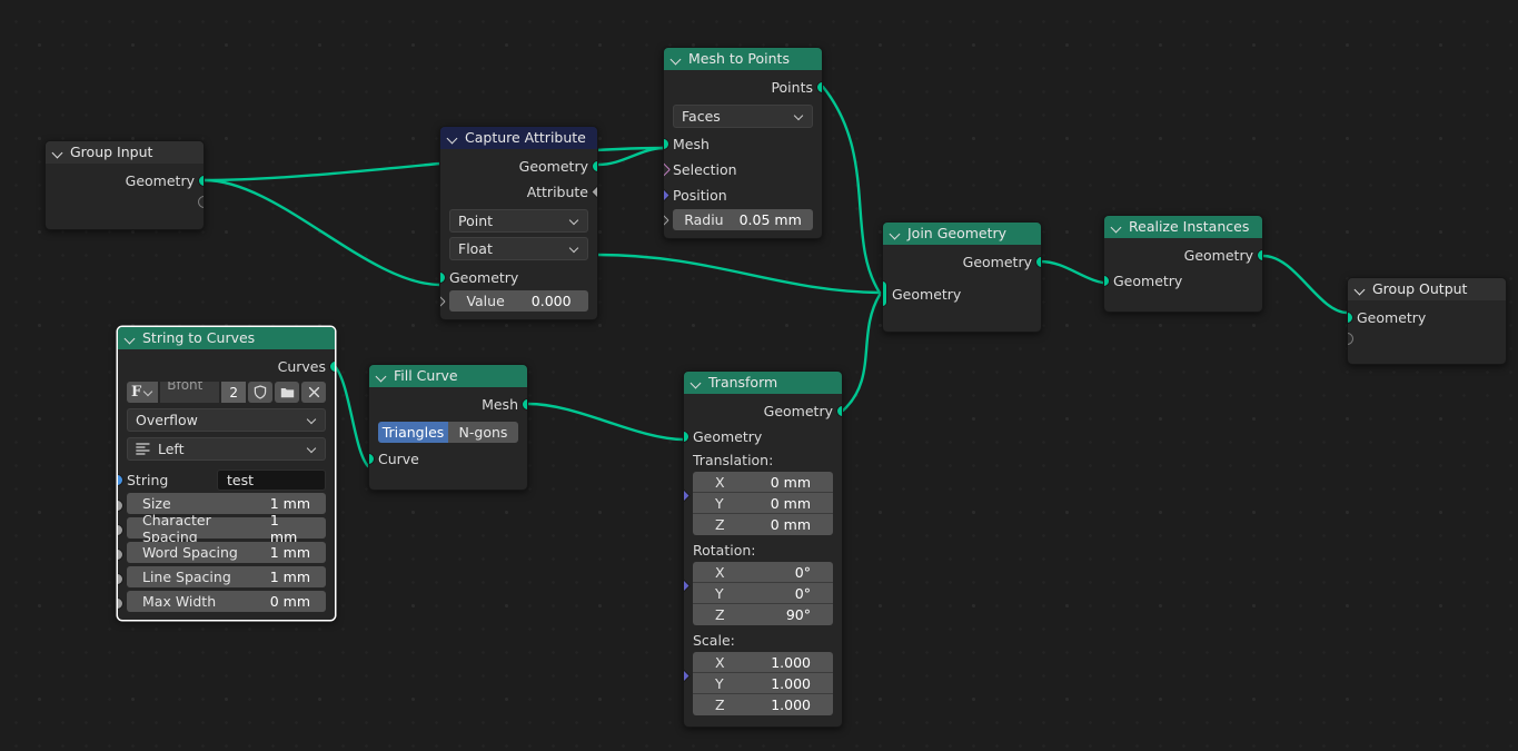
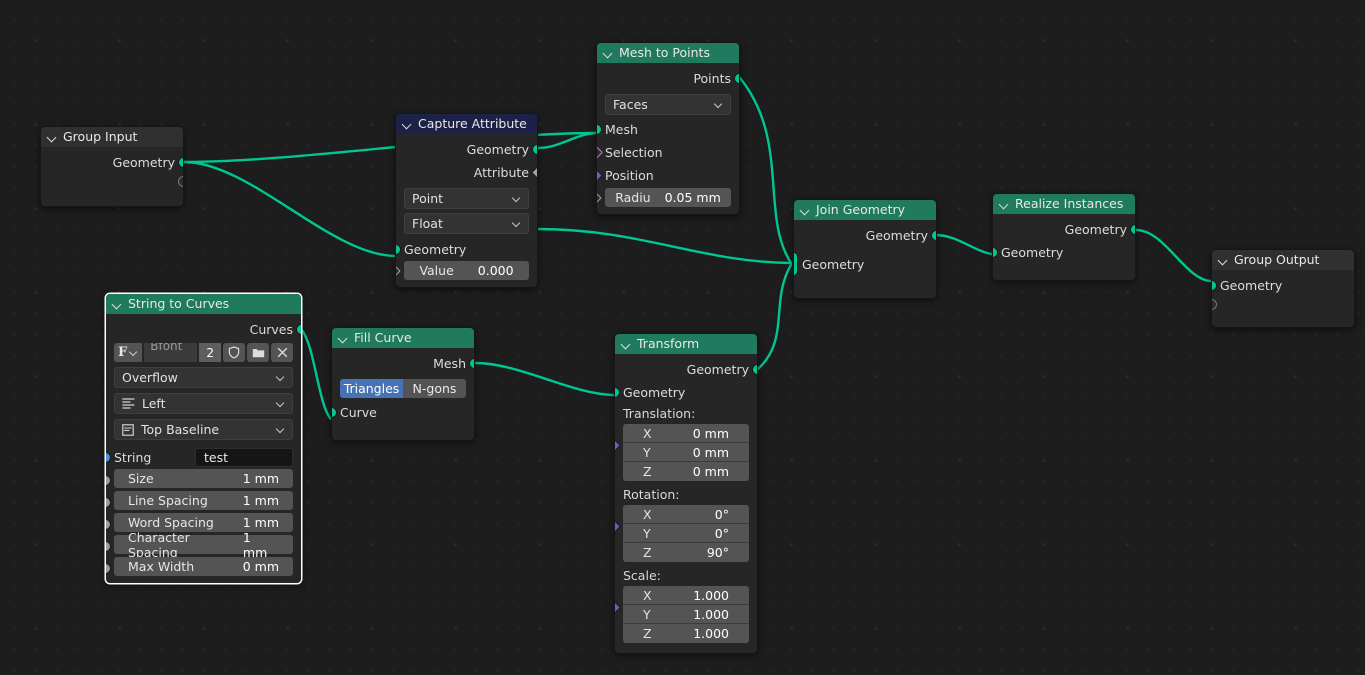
  Group Input
  Geometry
  Capture Attribute
  Geometry
  Attribute
  Point
  Float
  Geometry
  Value
  0.000
  Mesh to Points
  Points
  Faces
  Mesh
  Selection
  Position
  Radiu
  0.05 mm
  Join Geometry
  Geometry
  Geometry
  Realize Instances
  Geometry
  Geometry
  Group Output
  Geometry
  String to Curves
  Curves
  F
  2
  Overflow
  Left
+ Top Baseline
  String
  test
  Size
  1 mm
- Character Spacing
+ Line Spacing
  1 mm
  Word Spacing
  1 mm
- Line Spacing
+ Character Spacing
  1 mm
  Max Width
  0 mm
  Fill Curve
  Mesh
  Triangles
  N-gons
  Curve
  Transform
  Geometry
  Geometry
  Translation:
  X
  0 mm
  Y
  0 mm
  Z
  0 mm
  Rotation:
  X
  0°
  Y
  0°
  Z
  90°
  Scale:
  X
  1.000
  Y
  1.000
  Z
  1.000
